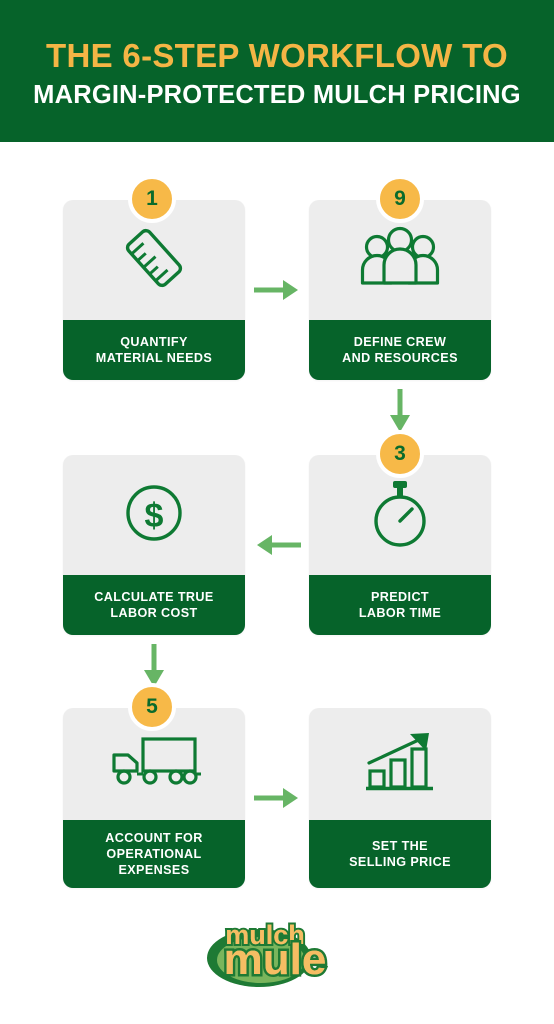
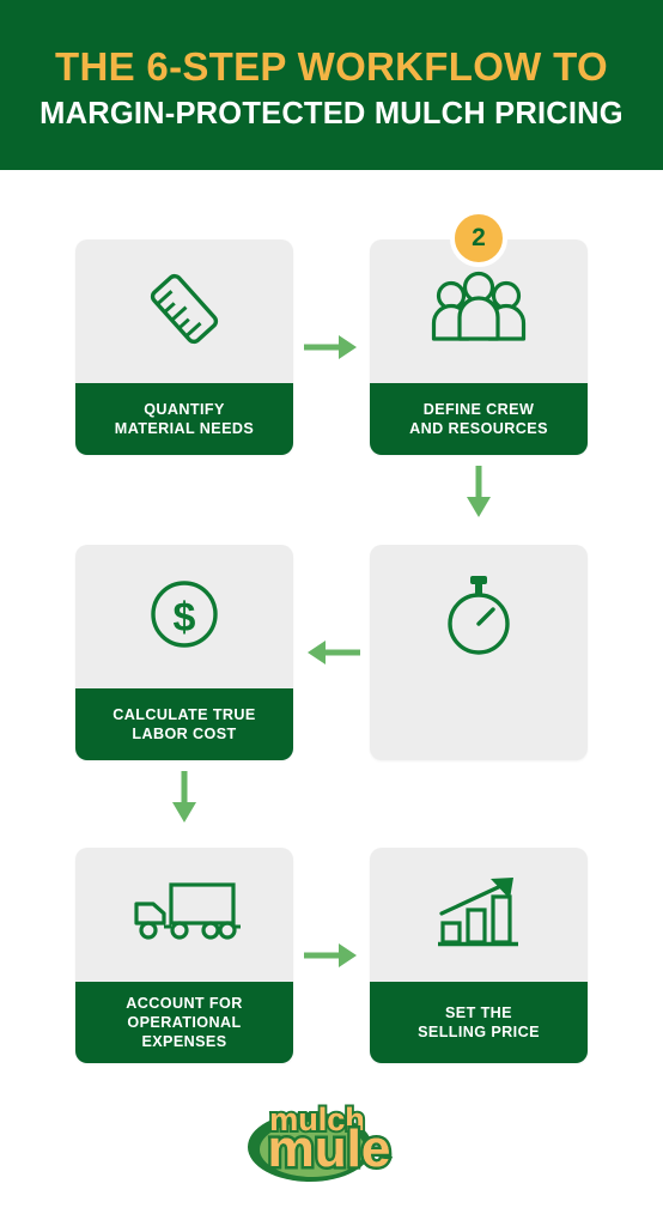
  THE 6-STEP WORKFLOW TO
  MARGIN-PROTECTED MULCH PRICING
  QUANTIFY
  MATERIAL NEEDS
- 1
  DEFINE CREW
  AND RESOURCES
- 9
+ 2
  $
  CALCULATE TRUE
  LABOR COST
- PREDICT
- LABOR TIME
- 3
  ACCOUNT FOR
  OPERATIONAL
  EXPENSES
- 5
  SET THE
  SELLING PRICE
  mulch
  mule
